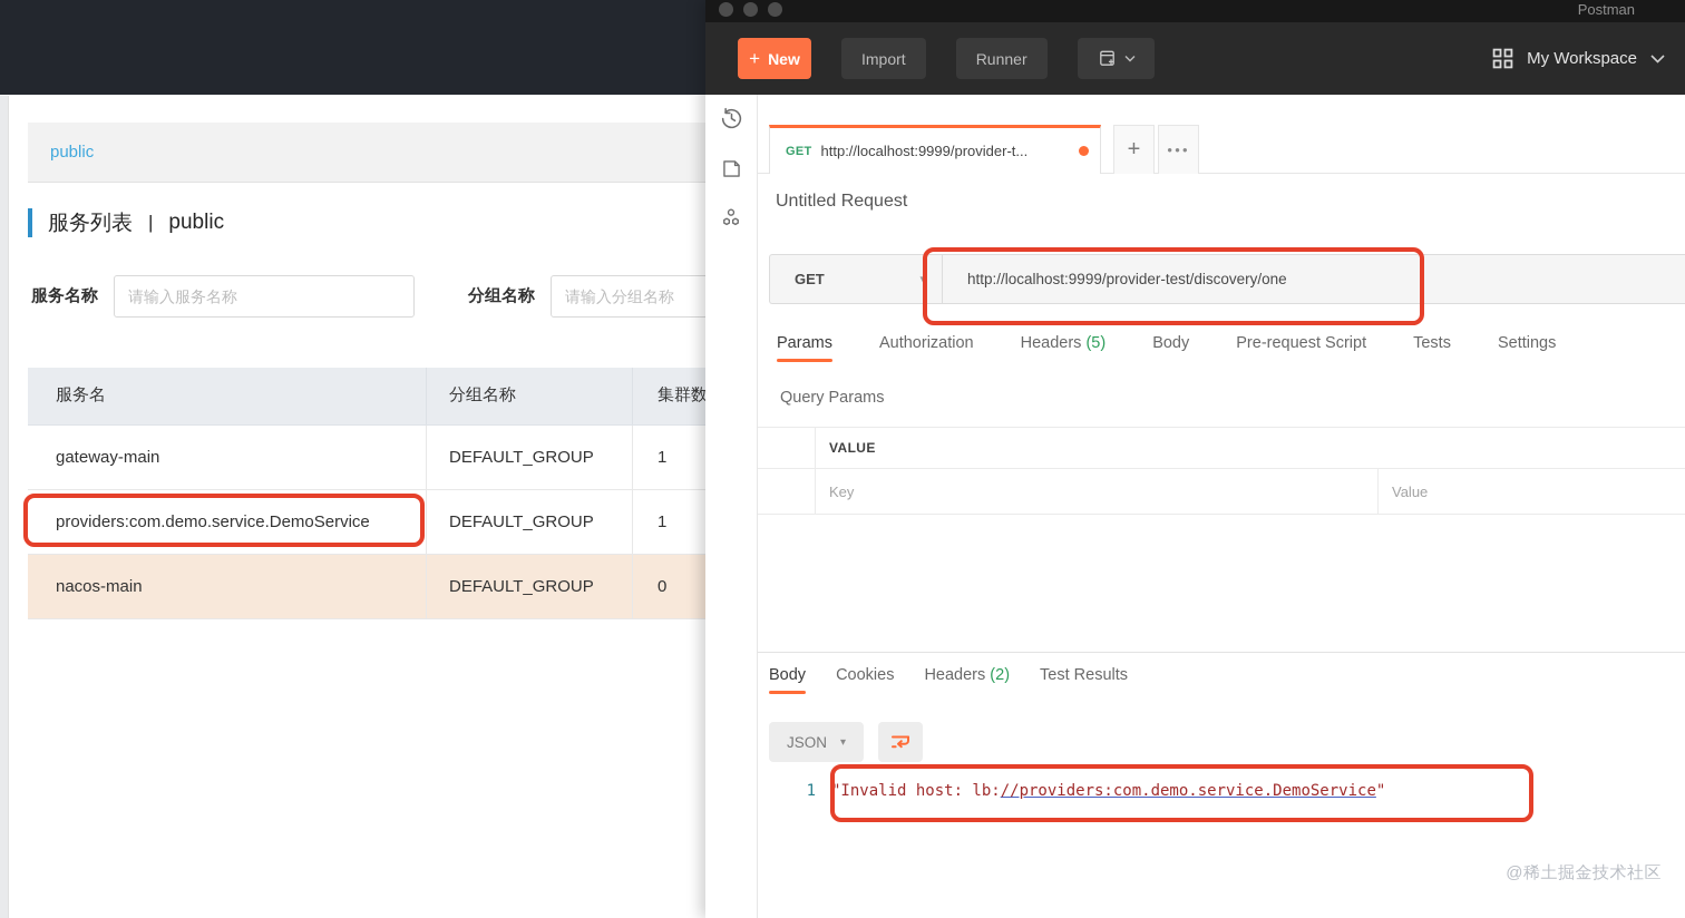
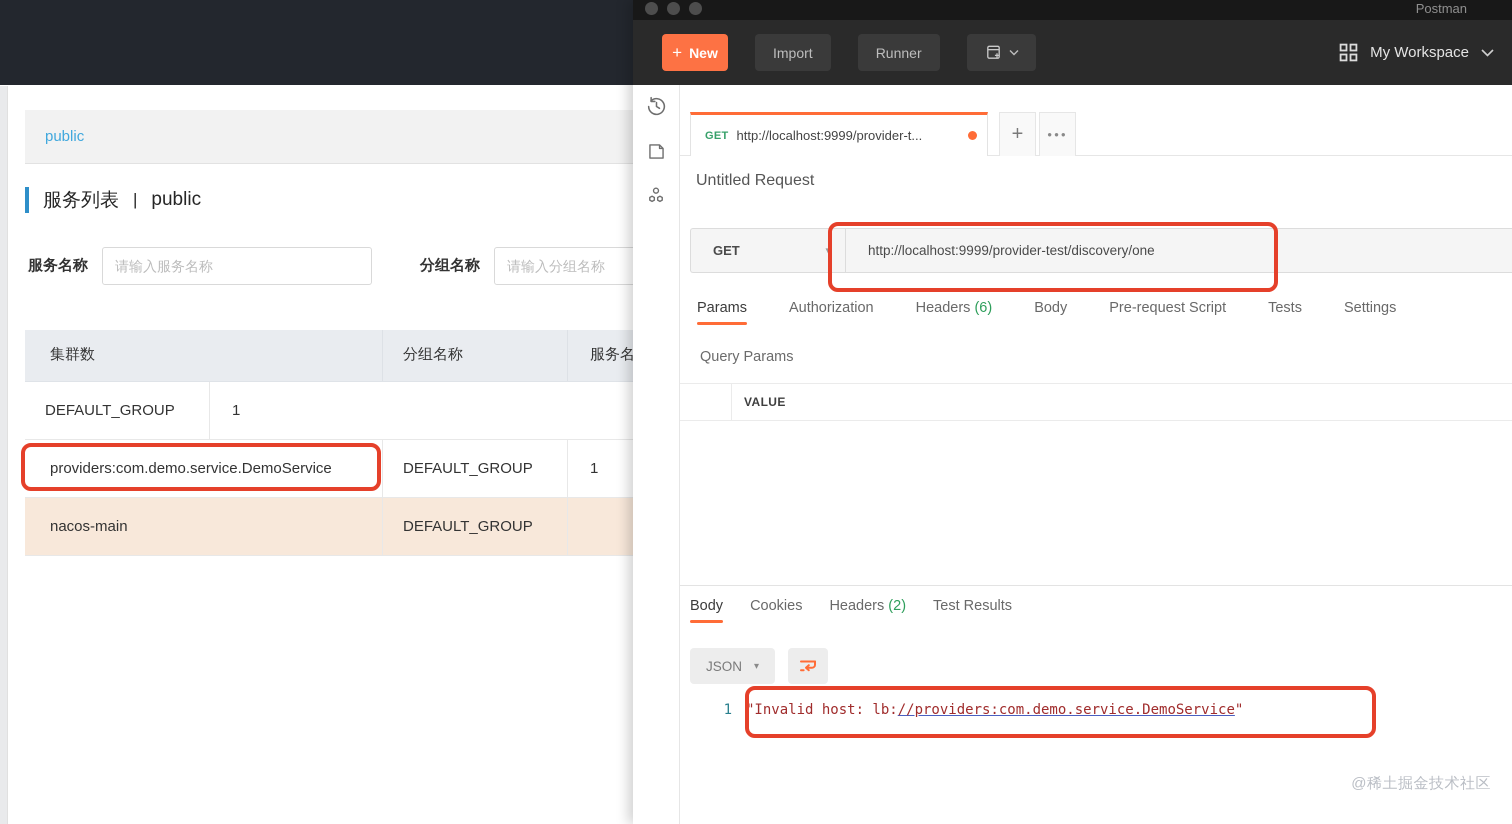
  public
  服务列表
  |
  public
  服务名称
  请输入服务名称
  分组名称
  请输入分组名称
- 服务名
+ 集群数
  分组名称
- 集群数
+ 服务名
- gateway-main
  DEFAULT_GROUP
  1
  providers:com.demo.service.DemoService
  DEFAULT_GROUP
  1
  nacos-main
  DEFAULT_GROUP
- 0
  Postman
  +
  New
  Import
  Runner
  My Workspace
  GET
  http://localhost:9999/provider-t...
  +
  ●●●
  Untitled Request
  GET
  ▾
  http://localhost:9999/provider-test/discovery/one
  Params
  Authorization
- Headers (5)
+ Headers (6)
  Body
  Pre-request Script
  Tests
  Settings
  Query Params
  VALUE
- Key
- Value
  Body
  Cookies
  Headers (2)
  Test Results
  JSON
  ▾
  1
  "Invalid host: lb://providers:com.demo.service.DemoService"
  @稀土掘金技术社区
